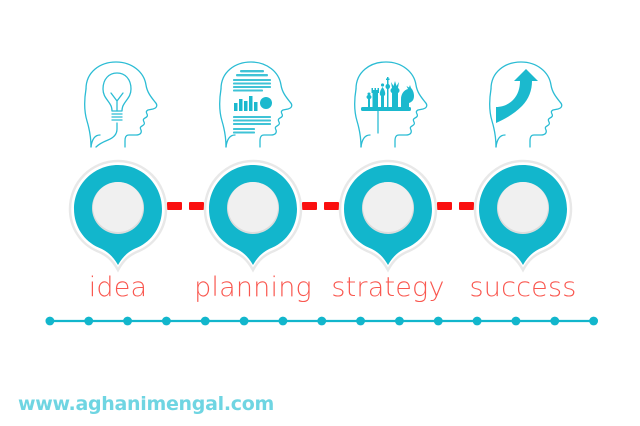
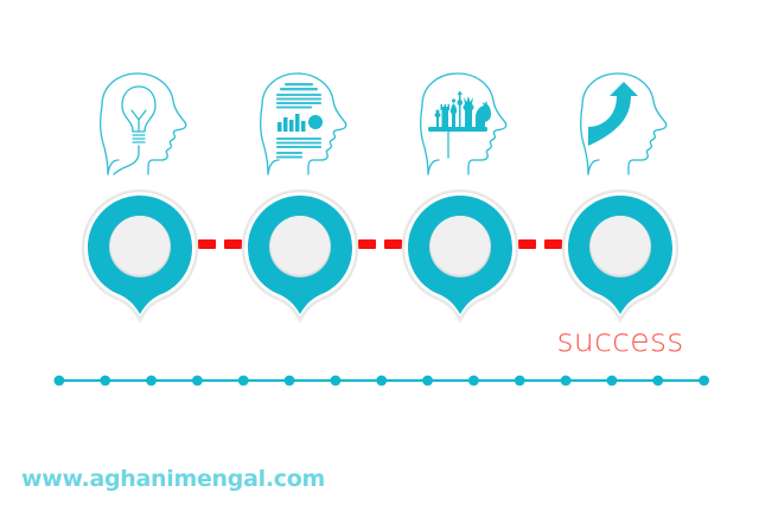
- idea
- planning
- strategy
  success
  www.aghanimengal.com
